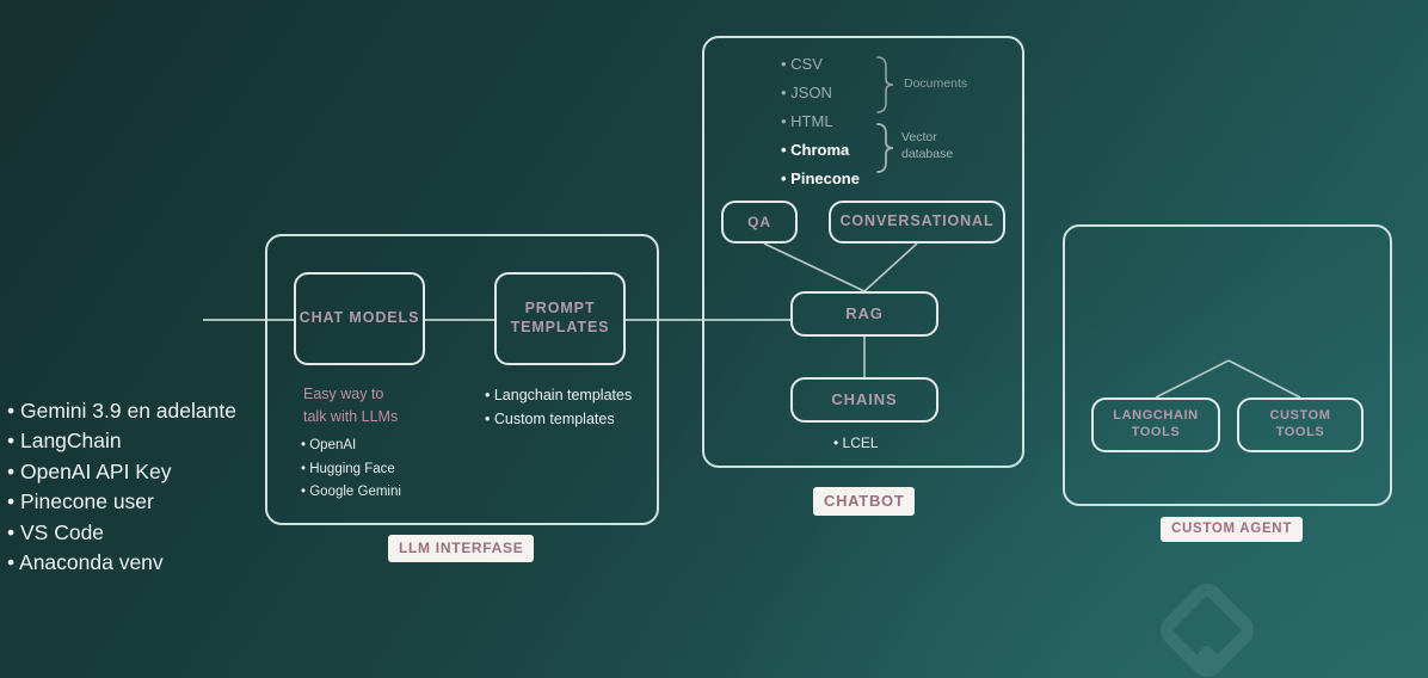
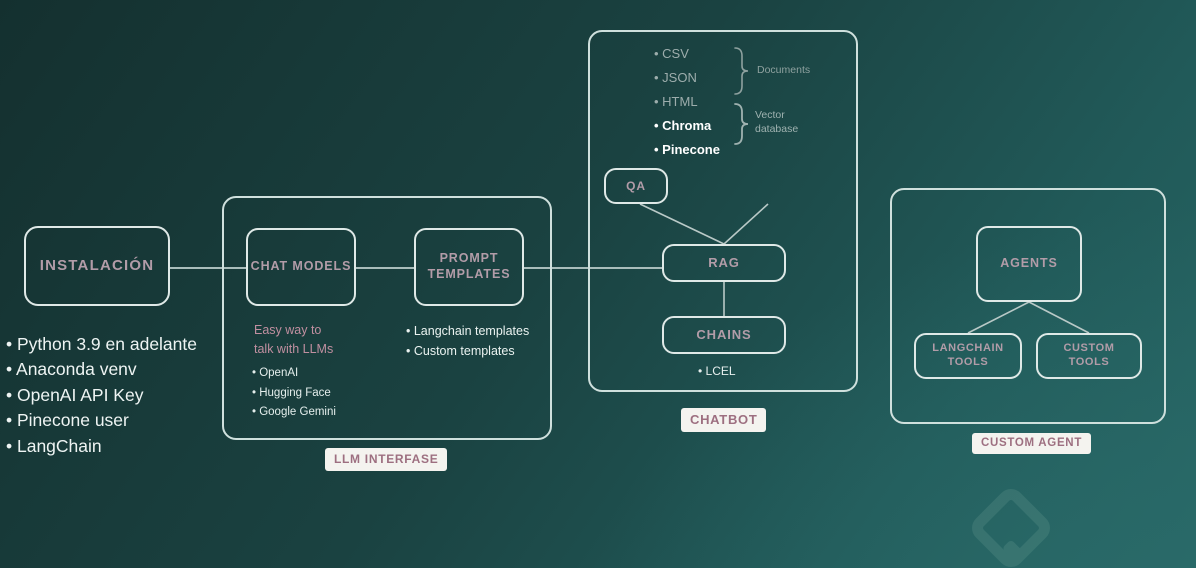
+ INSTALACIÓN
- • Gemini 3.9 en adelante
+ • Python 3.9 en adelante
- • LangChain
+ • Anaconda venv
  • OpenAI API Key
  • Pinecone user
- • VS Code
- • Anaconda venv
+ • LangChain
  CHAT MODELS
  Easy way to
  talk with LLMs
  • OpenAI
  • Hugging Face
  • Google Gemini
  PROMPT TEMPLATES
  • Langchain templates
  • Custom templates
  LLM INTERFASE
  • CSV
  • JSON
  • HTML
  • Chroma
  • Pinecone
  Documents
  Vector
  database
  QA
- CONVERSATIONAL
  RAG
  CHAINS
  • LCEL
  CHATBOT
+ AGENTS
  LANGCHAIN
  TOOLS
  CUSTOM
  TOOLS
  CUSTOM AGENT
